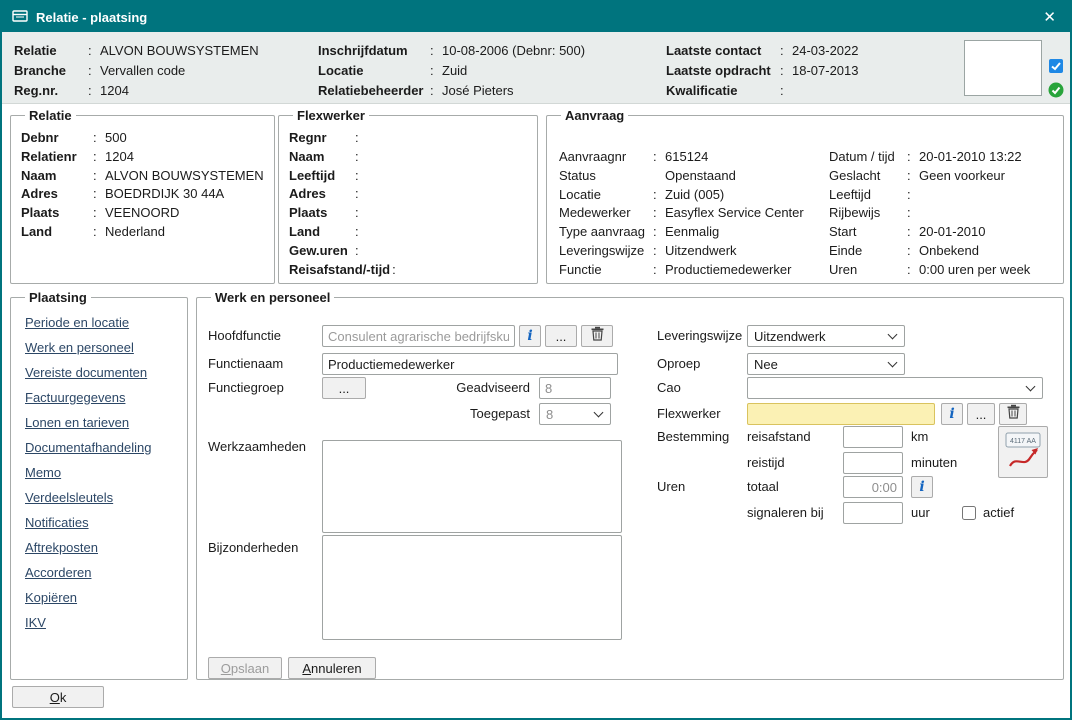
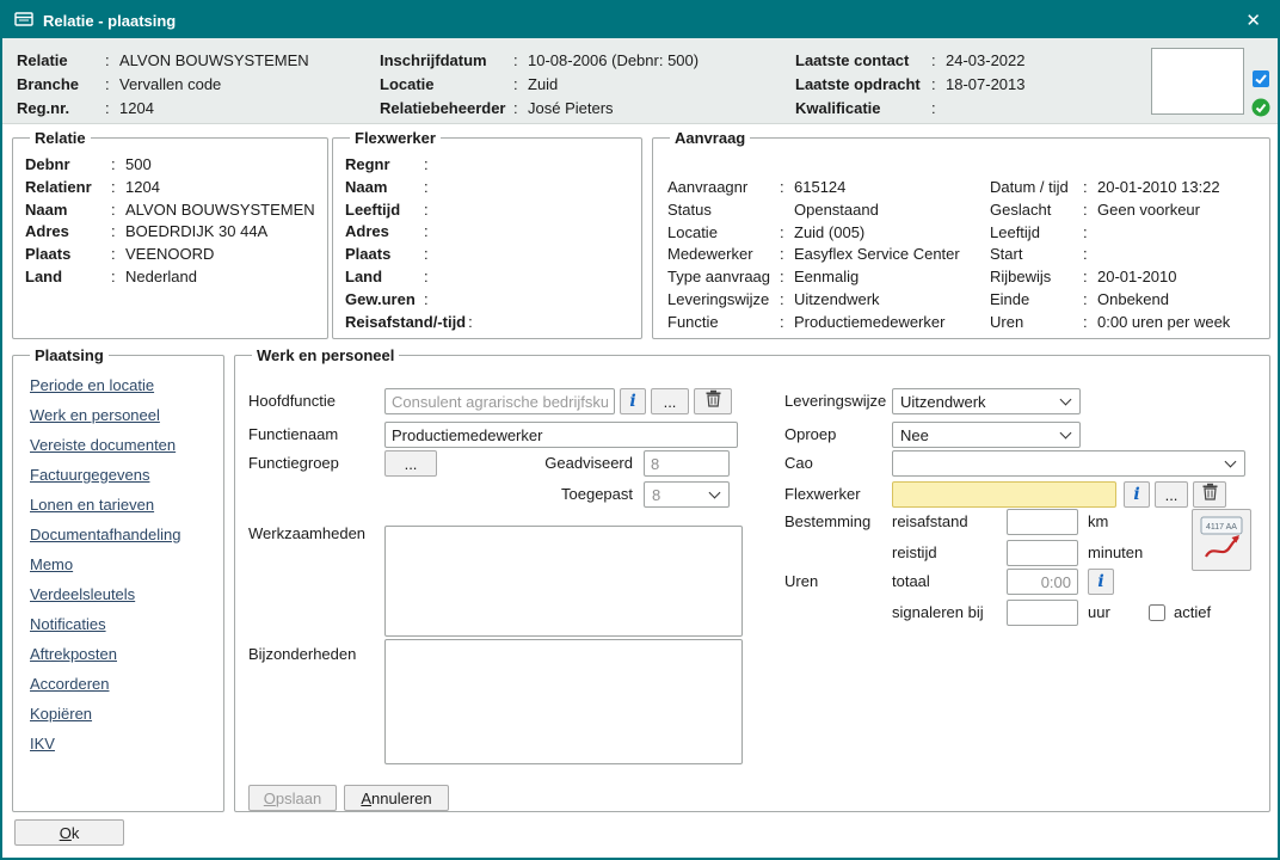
  Relatie - plaatsing
  ✕
  Relatie
  :
  ALVON BOUWSYSTEMEN
  Branche
  :
  Vervallen code
  Reg.nr.
  :
  1204
  Inschrijfdatum
  :
  10-08-2006 (Debnr: 500)
  Locatie
  :
  Zuid
  Relatiebeheerder
  :
  José Pieters
  Laatste contact
  :
  24-03-2022
  Laatste opdracht
  :
  18-07-2013
  Kwalificatie
  :
  Relatie
  Debnr
  :
  500
  Relatienr
  :
  1204
  Naam
  :
  ALVON BOUWSYSTEMEN
  Adres
  :
  BOEDRDIJK 30 44A
  Plaats
  :
  VEENOORD
  Land
  :
  Nederland
  Flexwerker
  Regnr
  :
  Naam
  :
  Leeftijd
  :
  Adres
  :
  Plaats
  :
  Land
  :
  Gew.uren
  :
  Reisafstand/-tijd
  :
  Aanvraag
  Aanvraagnr
  :
  615124
  Status
  Openstaand
  Locatie
  :
  Zuid (005)
  Medewerker
  :
  Easyflex Service Center
  Type aanvraag
  :
  Eenmalig
  Leveringswijze
  :
  Uitzendwerk
  Functie
  :
  Productiemedewerker
  Datum / tijd
  :
  20-01-2010 13:22
  Geslacht
  :
  Geen voorkeur
  Leeftijd
  :
- Rijbewijs
+ Start
  :
- Start
+ Rijbewijs
  :
  20-01-2010
  Einde
  :
  Onbekend
  Uren
  :
  0:00 uren per week
  Plaatsing
  Periode en locatie
  Werk en personeel
  Vereiste documenten
  Factuurgegevens
  Lonen en tarieven
  Documentafhandeling
  Memo
  Verdeelsleutels
  Notificaties
  Aftrekposten
  Accorderen
  Kopiëren
  IKV
  Werk en personeel
  Hoofdfunctie
  Consulent agrarische bedrijfsku
  i
  ...
  Functienaam
  Productiemedewerker
  Functiegroep
  ...
  Geadviseerd
  8
  Toegepast
  8
  Werkzaamheden
  Bijzonderheden
  Opslaan
  Annuleren
  Leveringswijze
  Uitzendwerk
  Oproep
  Nee
  Cao
  Flexwerker
  i
  ...
  Bestemming
  reisafstand
  km
  reistijd
  minuten
  Uren
  totaal
  0:00
  i
  signaleren bij
  uur
  actief
  Ok
